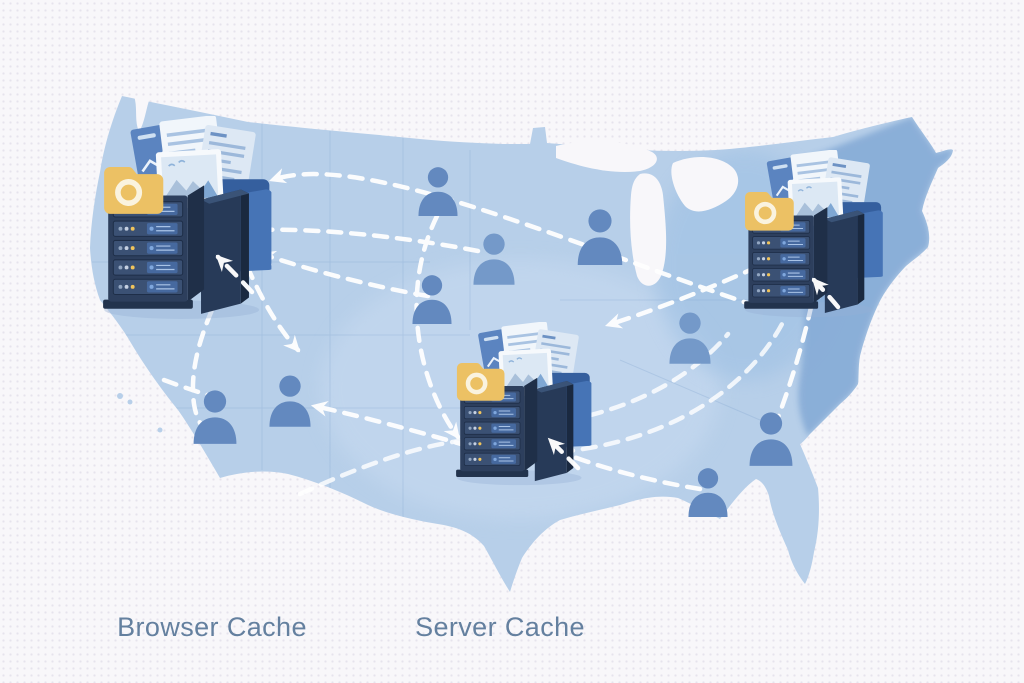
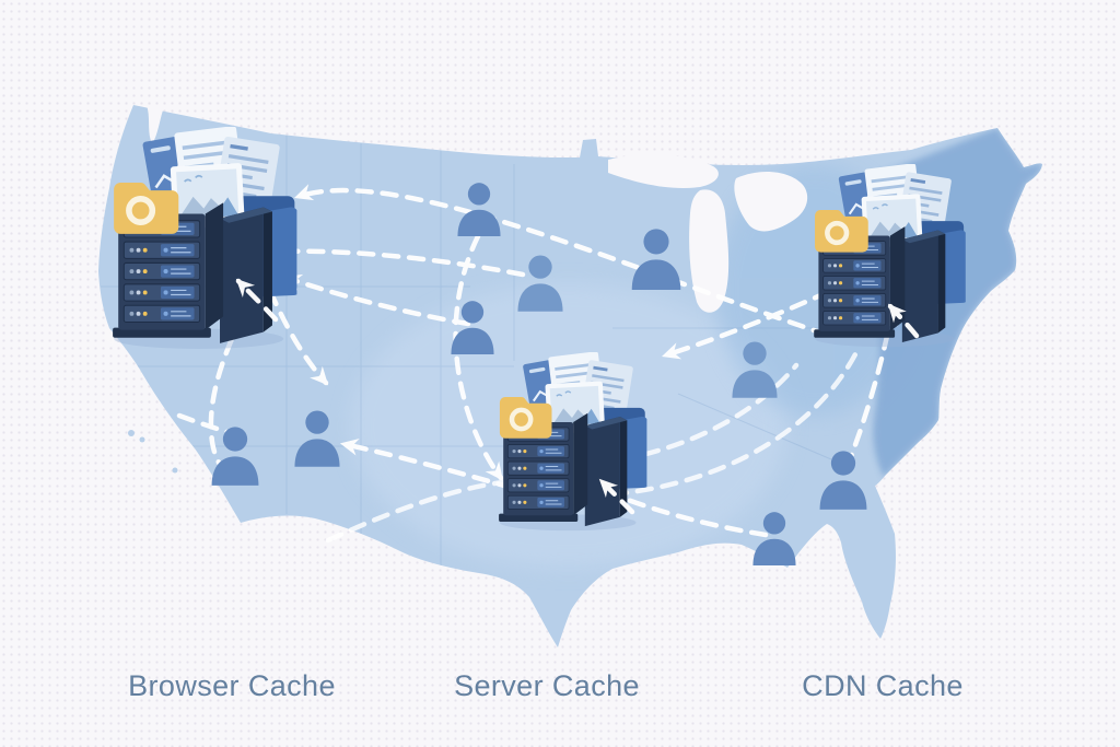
  Browser Cache
  Server Cache
+ CDN Cache
